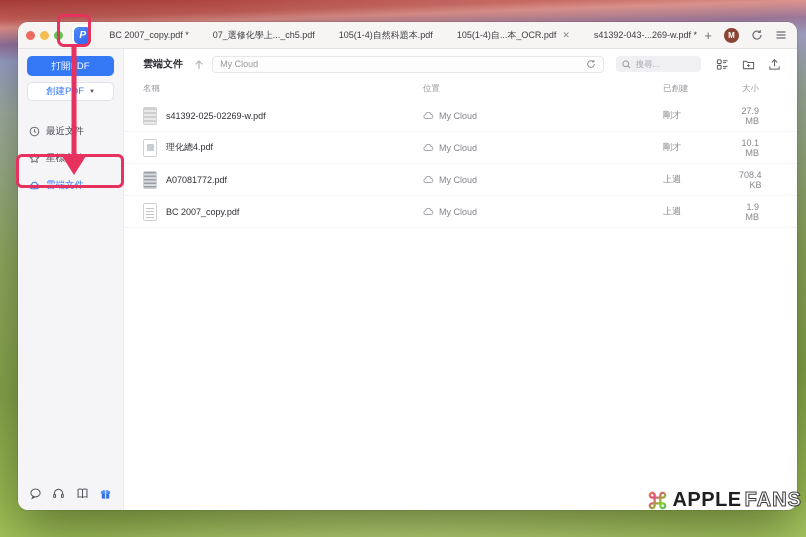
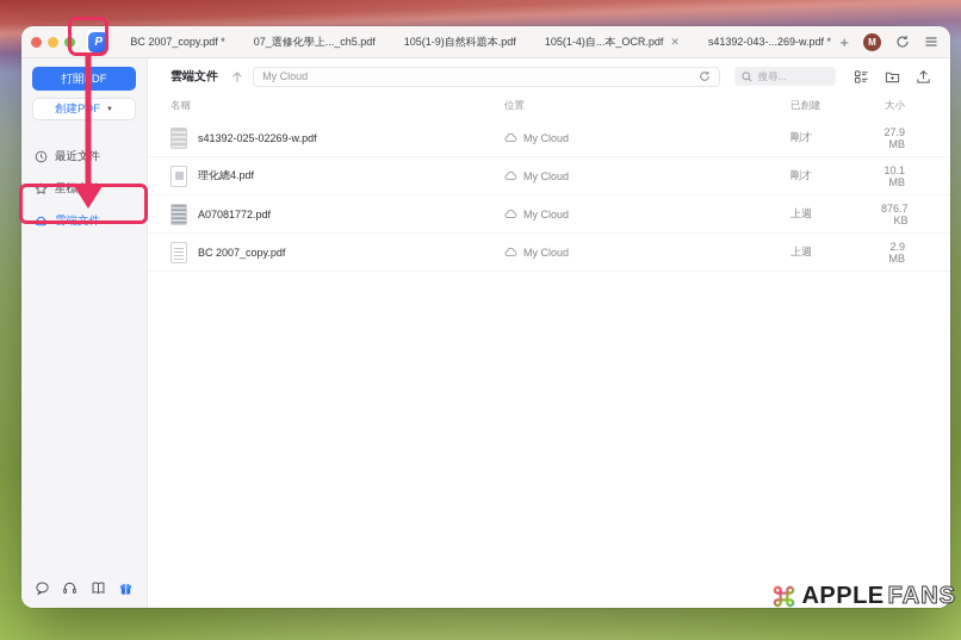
  P
  BC 2007_copy.pdf *
  07_選修化學上..._ch5.pdf
- 105(1-4)自然科題本.pdf
+ 105(1-9)自然科題本.pdf
  105(1-4)自...本_OCR.pdf
  ✕
  s41392-043-...269-w.pdf *
  +
  M
  打開DF
  創建PF
  最近文件
  雲端文件
  雲端文件
  My Cloud
  搜尋...
  名稱
  位置
  已創建
  大小
  s41392-025-02269-w.pdf
  My Cloud
  剛才
  27.9 MB
  理化總4.pdf
  My Cloud
  剛才
  10.1 MB
  A07081772.pdf
  My Cloud
  上週
- 708.4 KB
+ 876.7 KB
  BC 2007_copy.pdf
  My Cloud
  上週
- 1.9 MB
+ 2.9 MB
  APPLE
  FANS
